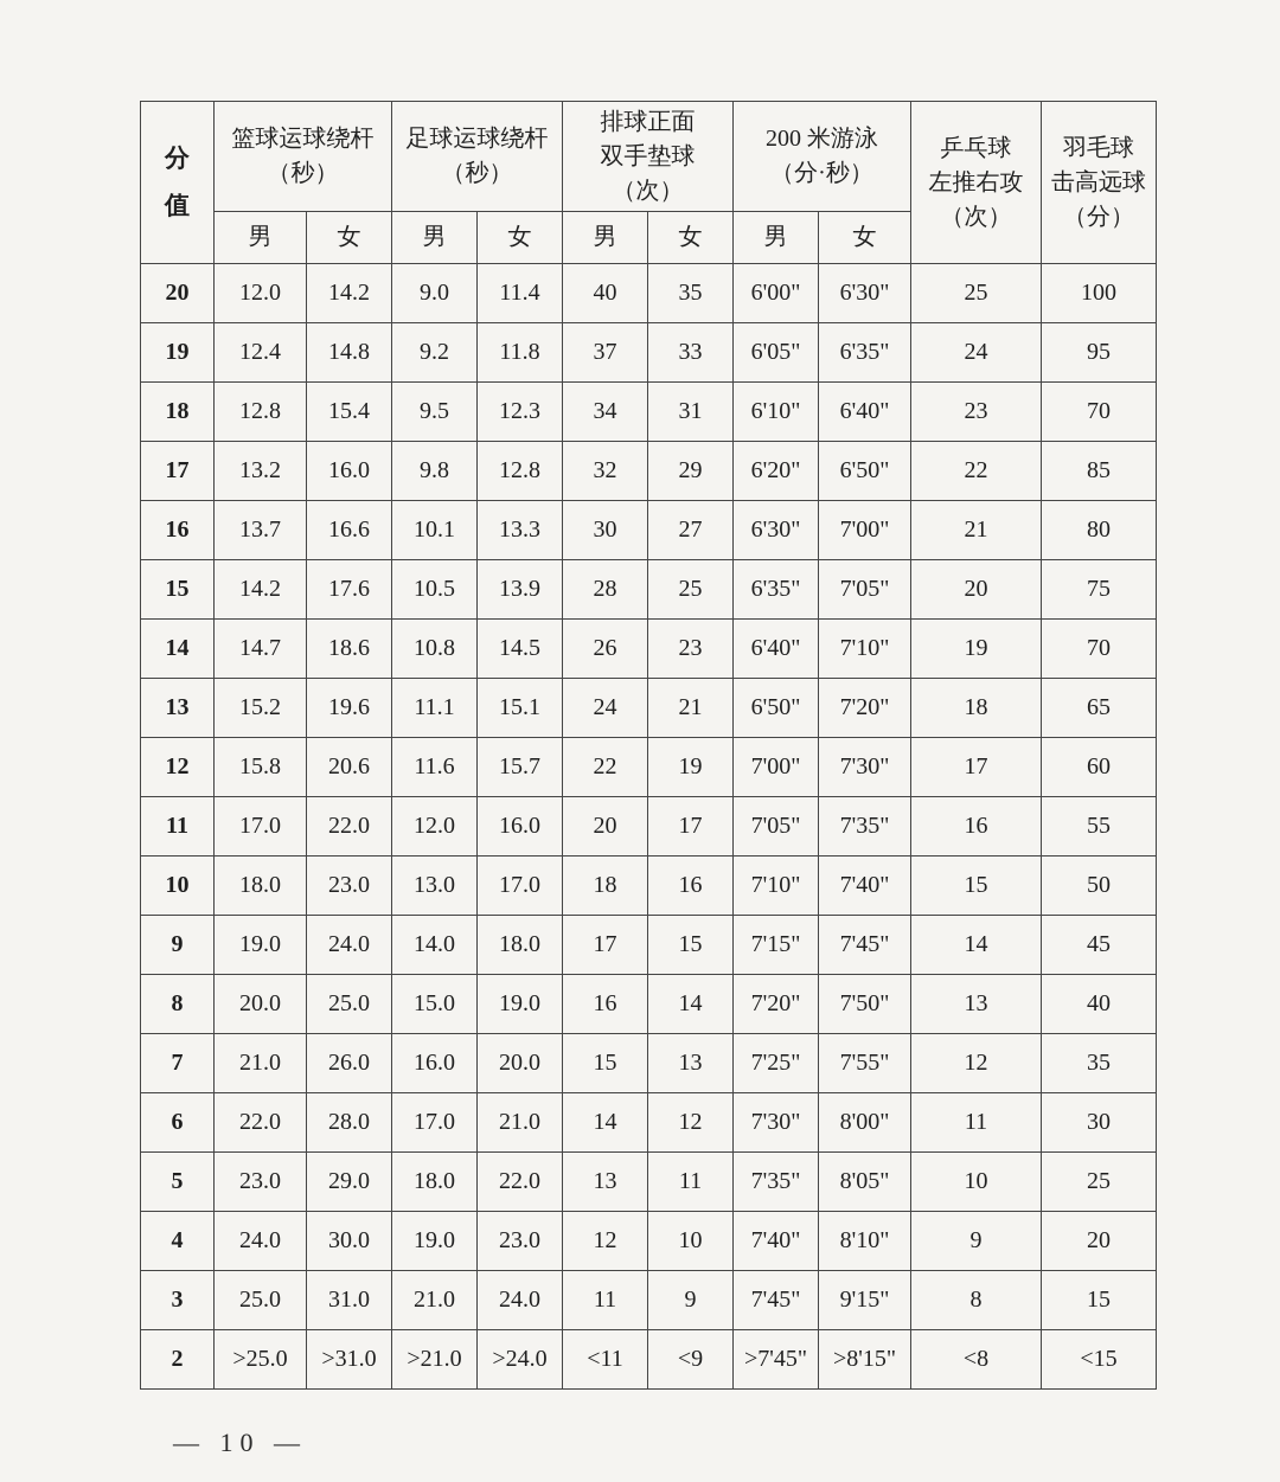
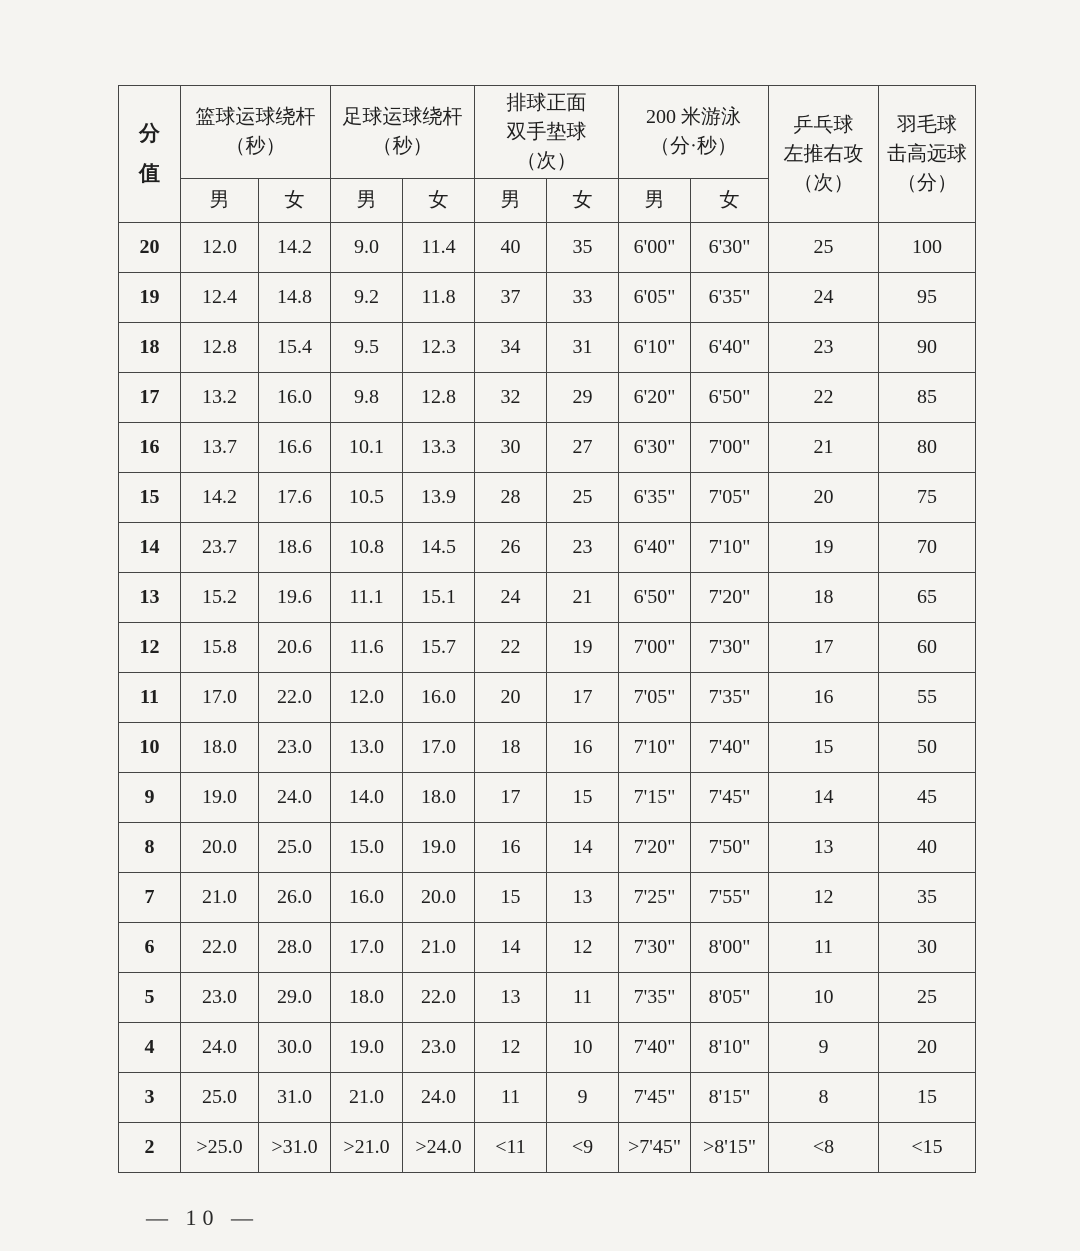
  分 值	篮球运球绕杆 （秒）	足球运球绕杆 （秒）	排球正面 双手垫球 （次）	200 米游泳 （分·秒）	乒乓球 左推右攻 （次）	羽毛球 击高远球 （分）
  男	女	男	女	男	女	男	女
  20	12.0	14.2	9.0	11.4	40	35	6'00"	6'30"	25	100
  19	12.4	14.8	9.2	11.8	37	33	6'05"	6'35"	24	95
- 18	12.8	15.4	9.5	12.3	34	31	6'10"	6'40"	23	70
+ 18	12.8	15.4	9.5	12.3	34	31	6'10"	6'40"	23	90
  17	13.2	16.0	9.8	12.8	32	29	6'20"	6'50"	22	85
  16	13.7	16.6	10.1	13.3	30	27	6'30"	7'00"	21	80
  15	14.2	17.6	10.5	13.9	28	25	6'35"	7'05"	20	75
- 14	14.7	18.6	10.8	14.5	26	23	6'40"	7'10"	19	70
+ 14	23.7	18.6	10.8	14.5	26	23	6'40"	7'10"	19	70
  13	15.2	19.6	11.1	15.1	24	21	6'50"	7'20"	18	65
  12	15.8	20.6	11.6	15.7	22	19	7'00"	7'30"	17	60
  11	17.0	22.0	12.0	16.0	20	17	7'05"	7'35"	16	55
  10	18.0	23.0	13.0	17.0	18	16	7'10"	7'40"	15	50
  9	19.0	24.0	14.0	18.0	17	15	7'15"	7'45"	14	45
  8	20.0	25.0	15.0	19.0	16	14	7'20"	7'50"	13	40
  7	21.0	26.0	16.0	20.0	15	13	7'25"	7'55"	12	35
  6	22.0	28.0	17.0	21.0	14	12	7'30"	8'00"	11	30
  5	23.0	29.0	18.0	22.0	13	11	7'35"	8'05"	10	25
  4	24.0	30.0	19.0	23.0	12	10	7'40"	8'10"	9	20
- 3	25.0	31.0	21.0	24.0	11	9	7'45"	9'15"	8	15
+ 3	25.0	31.0	21.0	24.0	11	9	7'45"	8'15"	8	15
  2	>25.0	>31.0	>21.0	>24.0	<11	<9	>7'45"	>8'15"	<8	<15
  — 10 —
